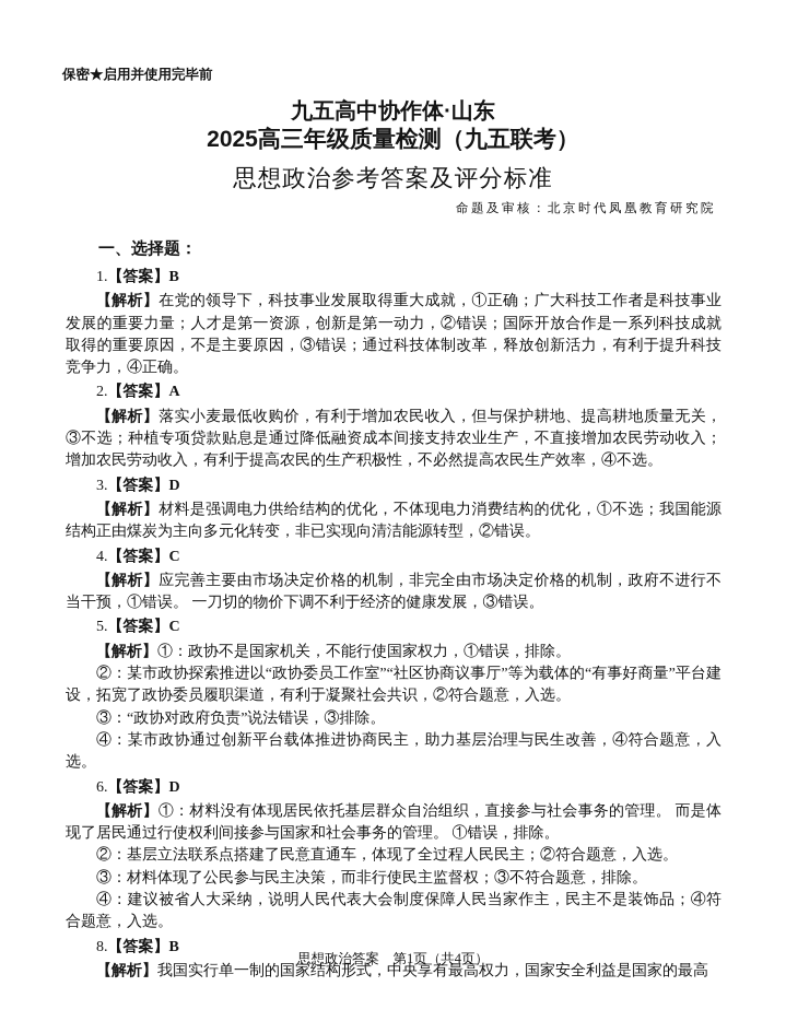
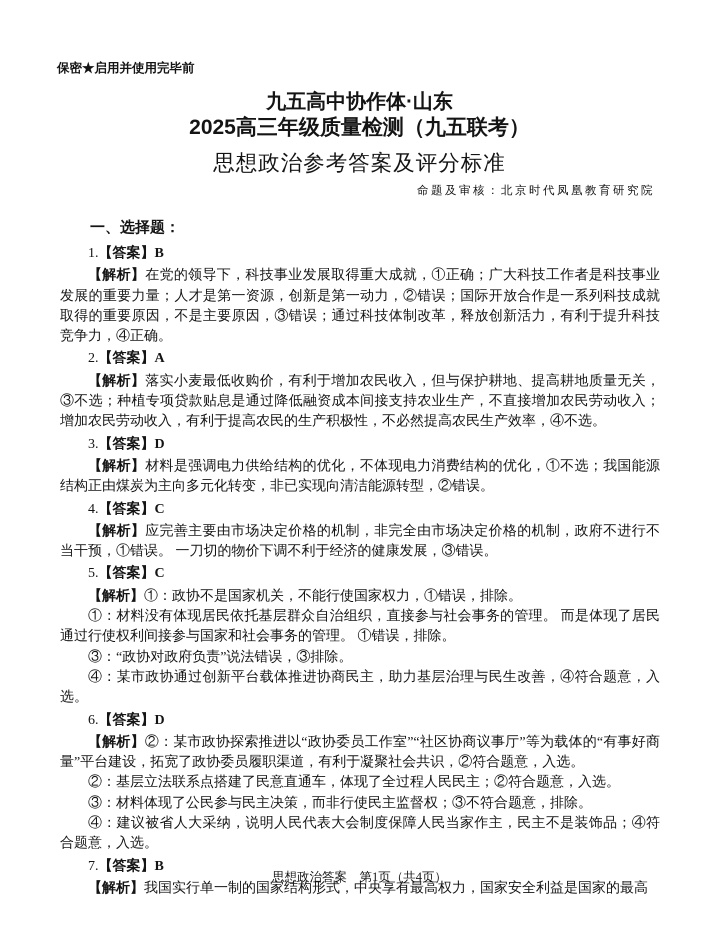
  保密★启用并使用完毕前
  九五高中协作体·山东
  2025高三年级质量检测（九五联考）
  思想政治参考答案及评分标准
  命题及审核：北京时代凤凰教育研究院
  一、选择题：
  1.【答案】B
  【解析】在党的领导下，科技事业发展取得重大成就，①正确；广大科技工作者是科技事业发展的重要力量；人才是第一资源，创新是第一动力，②错误；国际开放合作是一系列科技成就取得的重要原因，不是主要原因，③错误；通过科技体制改革，释放创新活力，有利于提升科技竞争力，④正确。
  2.【答案】A
  【解析】落实小麦最低收购价，有利于增加农民收入，但与保护耕地、提高耕地质量无关，③不选；种植专项贷款贴息是通过降低融资成本间接支持农业生产，不直接增加农民劳动收入；增加农民劳动收入，有利于提高农民的生产积极性，不必然提高农民生产效率，④不选。
  3.【答案】D
  【解析】材料是强调电力供给结构的优化，不体现电力消费结构的优化，①不选；我国能源结构正由煤炭为主向多元化转变，非已实现向清洁能源转型，②错误。
  4.【答案】C
  【解析】应完善主要由市场决定价格的机制，非完全由市场决定价格的机制，政府不进行不当干预，①错误。 一刀切的物价下调不利于经济的健康发展，③错误。
  5.【答案】C
  【解析】①：政协不是国家机关，不能行使国家权力，①错误，排除。
- ②：某市政协探索推进以“政协委员工作室”“社区协商议事厅”等为载体的“有事好商量”平台建设，拓宽了政协委员履职渠道，有利于凝聚社会共识，②符合题意，入选。
+ ①：材料没有体现居民依托基层群众自治组织，直接参与社会事务的管理。 而是体现了居民通过行使权利间接参与国家和社会事务的管理。 ①错误，排除。
  ③：“政协对政府负责”说法错误，③排除。
  ④：某市政协通过创新平台载体推进协商民主，助力基层治理与民生改善，④符合题意，入选。
  6.【答案】D
- 【解析】①：材料没有体现居民依托基层群众自治组织，直接参与社会事务的管理。 而是体现了居民通过行使权利间接参与国家和社会事务的管理。 ①错误，排除。
+ 【解析】②：某市政协探索推进以“政协委员工作室”“社区协商议事厅”等为载体的“有事好商量”平台建设，拓宽了政协委员履职渠道，有利于凝聚社会共识，②符合题意，入选。
  ②：基层立法联系点搭建了民意直通车，体现了全过程人民民主；②符合题意，入选。
  ③：材料体现了公民参与民主决策，而非行使民主监督权；③不符合题意，排除。
  ④：建议被省人大采纳，说明人民代表大会制度保障人民当家作主，民主不是装饰品；④符合题意，入选。
- 8.【答案】B
+ 7.【答案】B
  【解析】我国实行单一制的国家结构形式，中央享有最高权力，国家安全利益是国家的最高
  思想政治答案 第1页（共4页）
